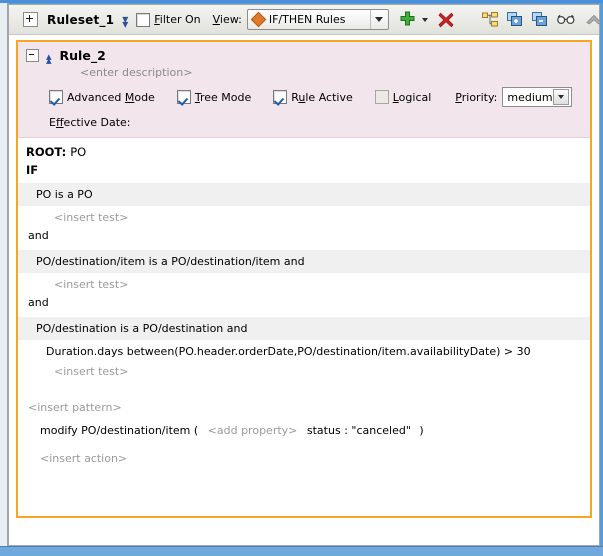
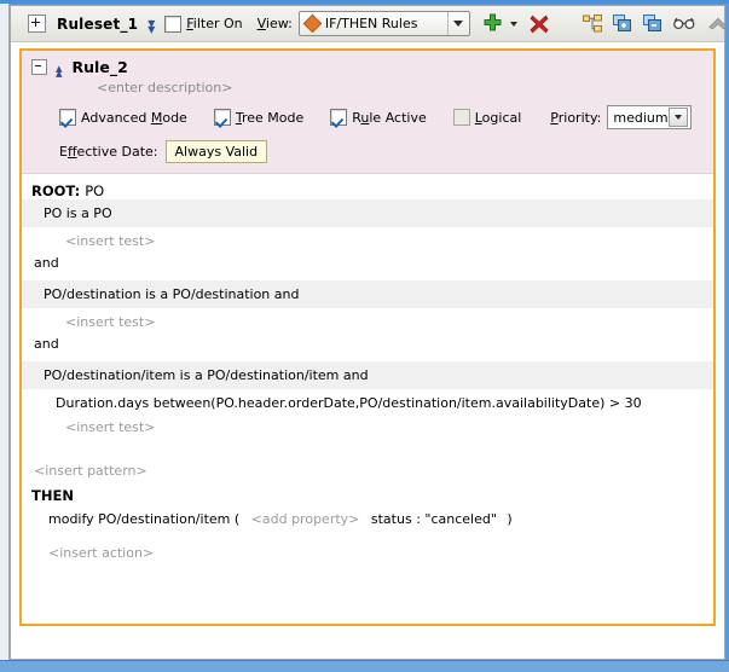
  Ruleset_1
  ▾
  ▾
  Filter On
  View:
  IF/THEN Rules
  ▴
  ▴
  Rule_2
  <enter description>
  Advanced Mode
  Tree Mode
  Rule Active
  Logical
  Priority:
  medium
  Efective Date:
+ Always Valid
  ROOT: PO
- IF
  PO is a PO
  <insert test>
  and
- PO/destination/item is a PO/destination/item and
+ PO/destination is a PO/destination and
  <insert test>
  and
- PO/destination is a PO/destination and
+ PO/destination/item is a PO/destination/item and
  Duration.days between(PO.header.orderDate,PO/destination/item.availabilityDate) > 30
  <insert test>
  <insert pattern>
+ THEN
  modify PO/destination/item ( <add property> status : "canceled" )
  <insert action>
